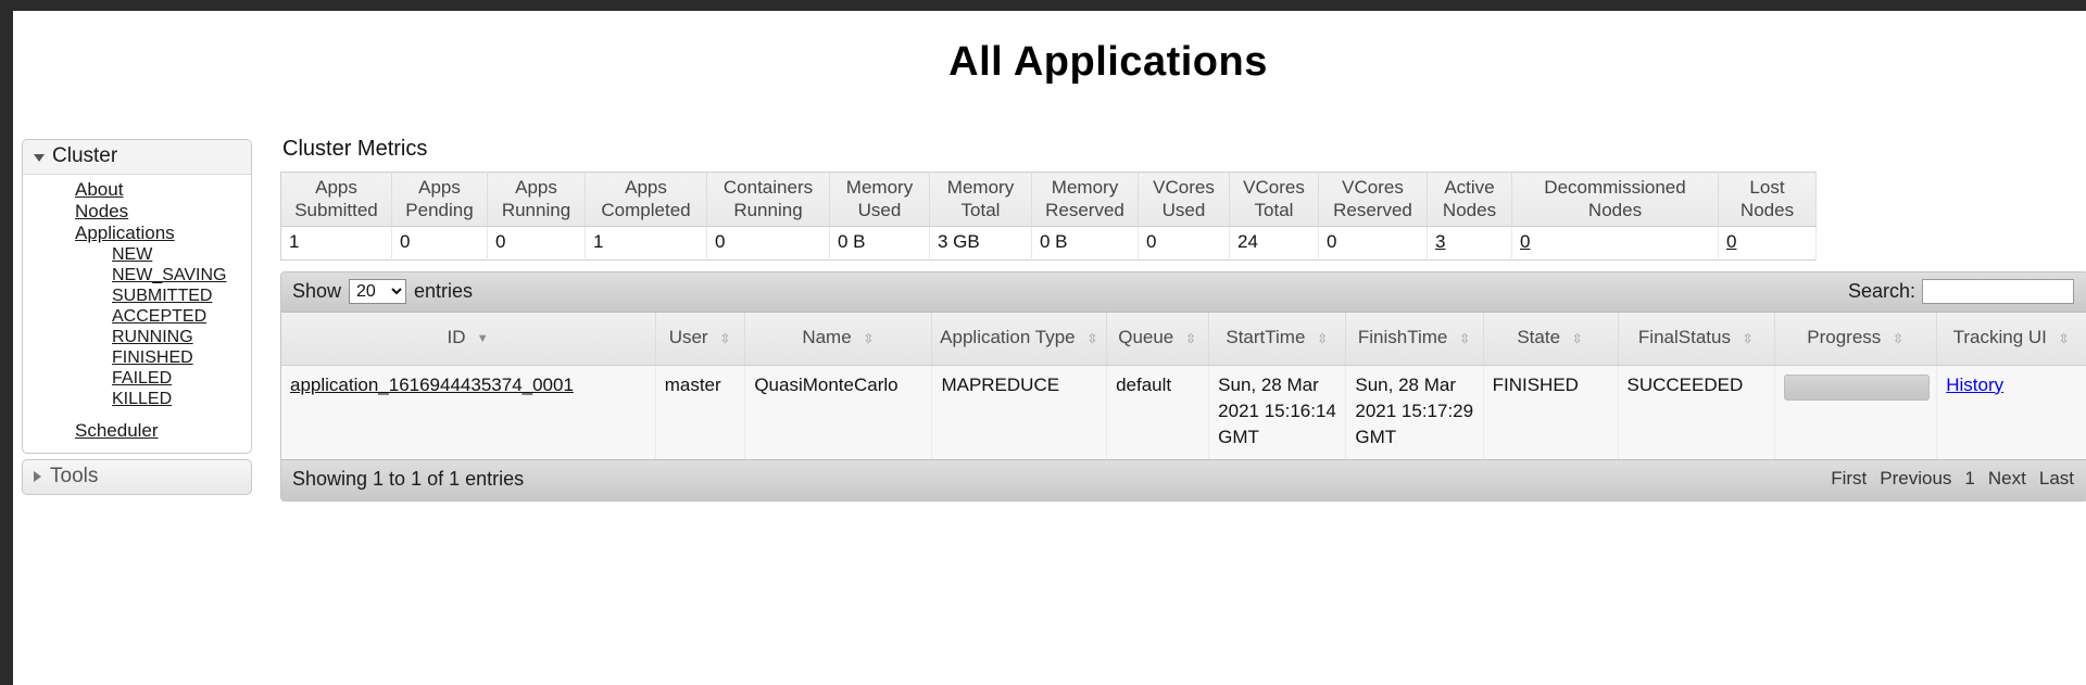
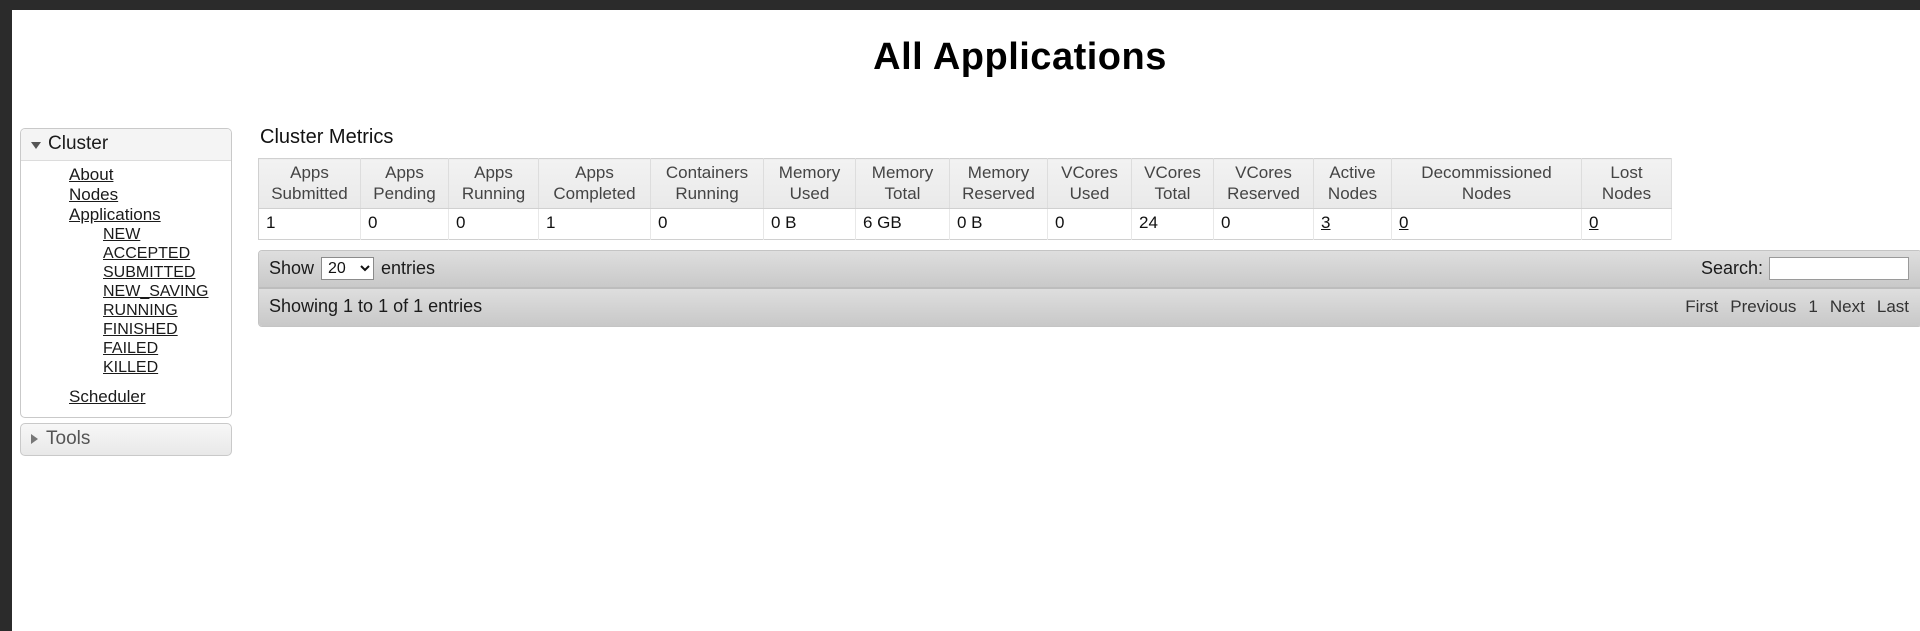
  All Applications
  Cluster
  About
  Nodes
  Applications
  NEW
- NEW_SAVING
+ ACCEPTED
  SUBMITTED
- ACCEPTED
+ NEW_SAVING
  RUNNING
  FINISHED
  FAILED
  KILLED
  Scheduler
  Tools
  Cluster Metrics
  Apps Submitted	Apps Pending	Apps Running	Apps Completed	Containers Running	Memory Used	Memory Total	Memory Reserved	VCores Used	VCores Total	VCores Reserved	Active Nodes	Decommissioned Nodes	Lost Nodes
- 1	0	0	1	0	0 B	3 GB	0 B	0	24	0	3	0	0
+ 1	0	0	1	0	0 B	6 GB	0 B	0	24	0	3	0	0
  Show
  20
  entries
  Search:
- ID ▼	User ⇳	Name ⇳	Application Type ⇳	Queue ⇳	StartTime ⇳	FinishTime ⇳	State ⇳	FinalStatus ⇳	Progress ⇳	Tracking UI ⇳
- application_1616944435374_0001	master	QuasiMonteCarlo	MAPREDUCE	default	Sun, 28 Mar 2021 15:16:14 GMT	Sun, 28 Mar 2021 15:17:29 GMT	FINISHED	SUCCEEDED		History
  Showing 1 to 1 of 1 entries
  First
  Previous
  1
  Next
  Last
